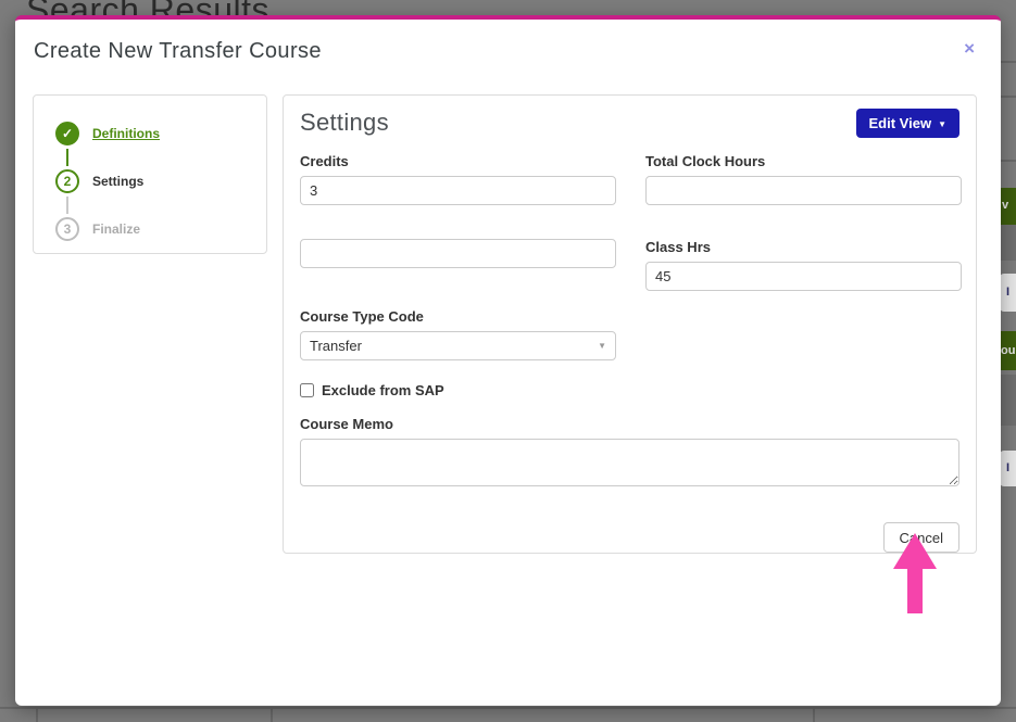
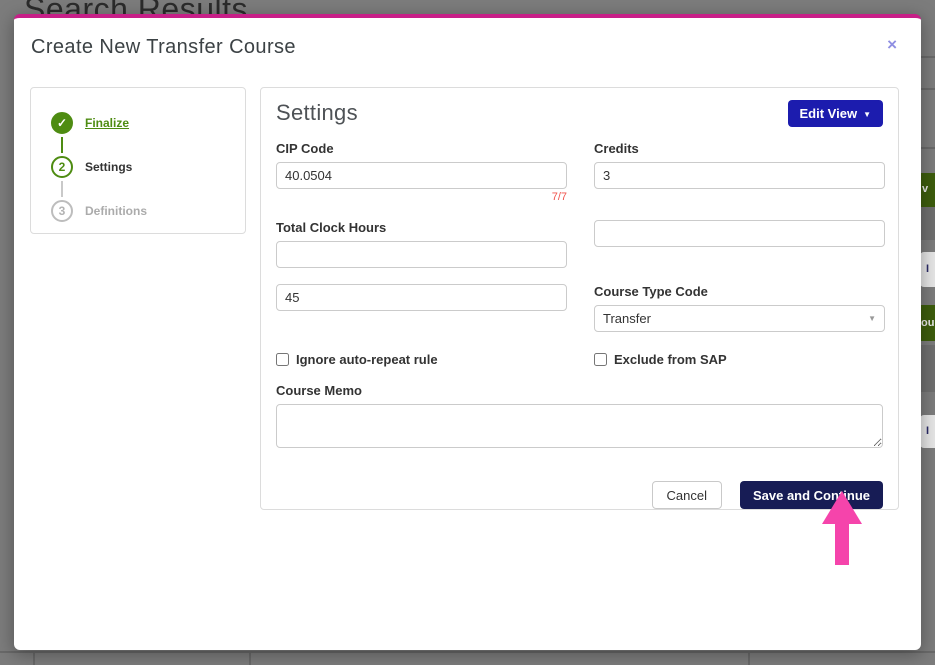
  Search Results
  I
  ou
  I
  Create New Transfer Course
  ×
  ✓
- Definitions
+ Finalize
  2
  Settings
  3
- Finalize
+ Definitions
  Settings
  Edit View
  ▼
+ CIP Code
+ 40.0504
+ 7/7
  Credits
  3
  Total Clock Hours
- Class Hrs
  45
  Course Type Code
  Transfer
  ▼
+ Ignore auto-repeat rule
  Exclude from SAP
  Course Memo
  Cancel
+ Save and Continue
